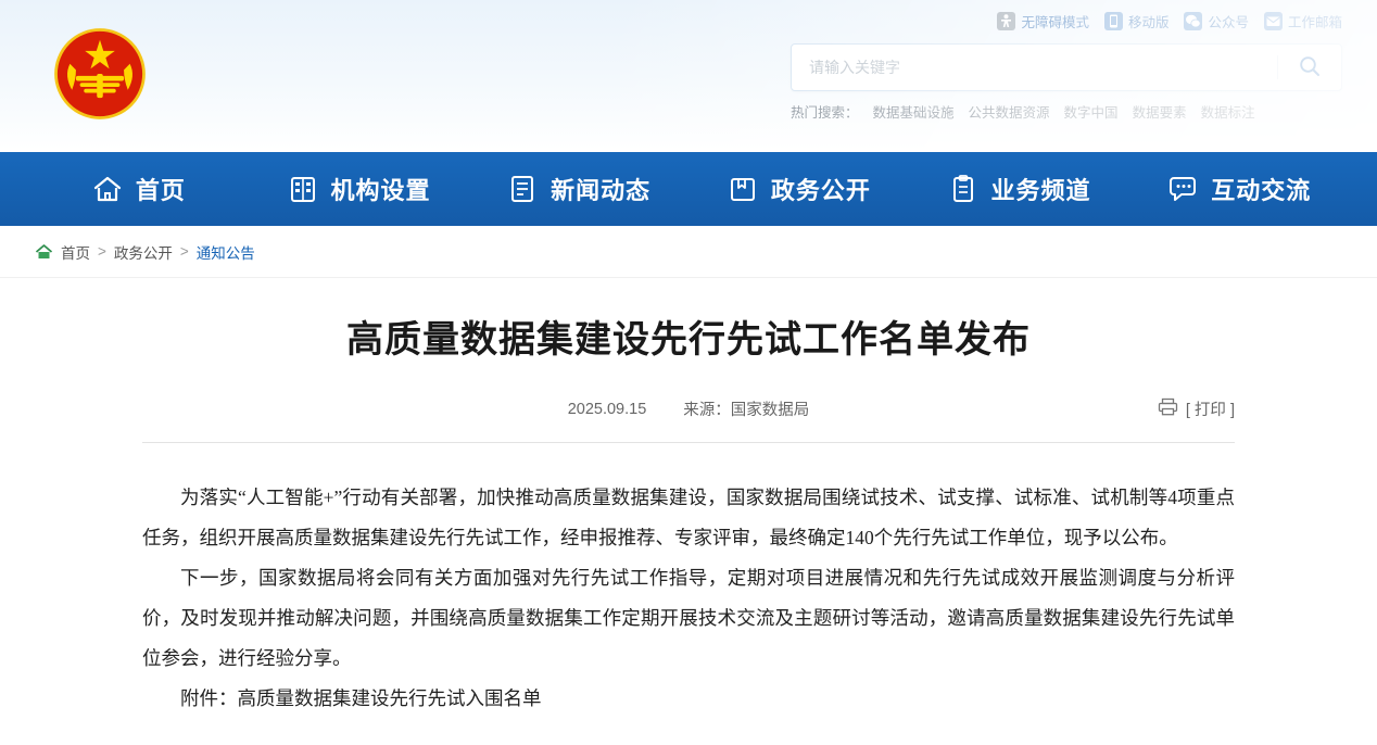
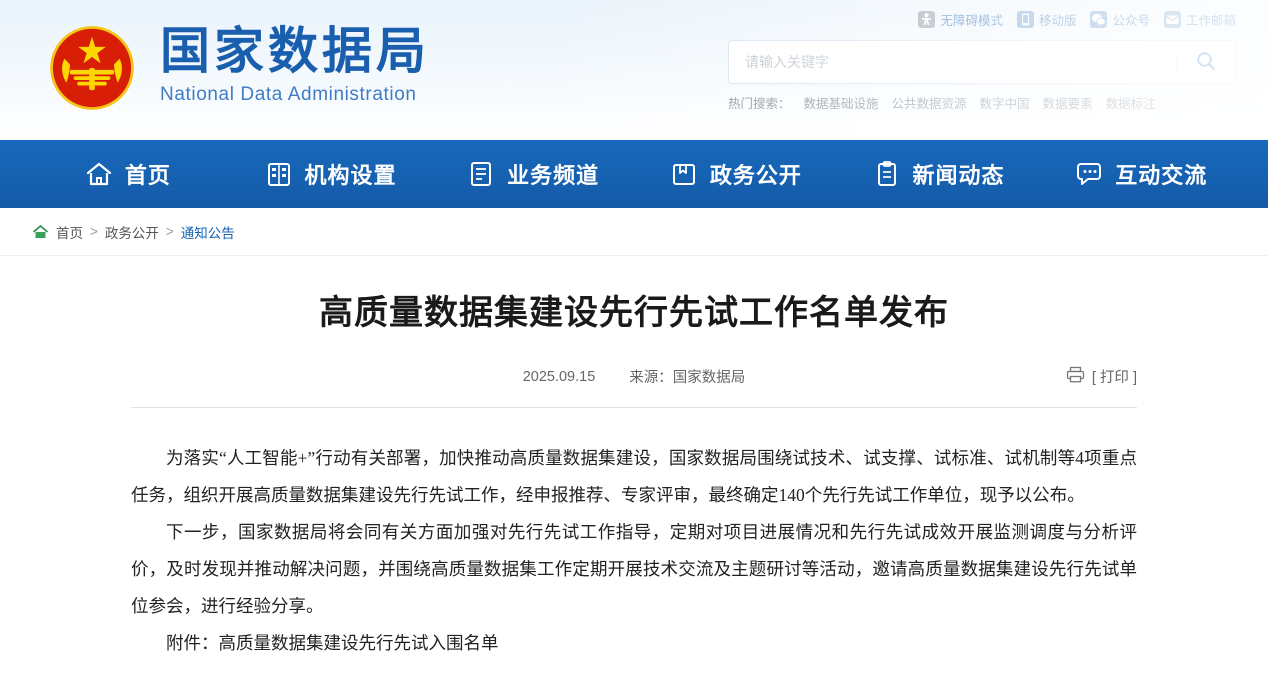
+ 国家数据局
+ National Data Administration
  首页
  机构设置
- 新闻动态
+ 业务频道
  政务公开
- 业务频道
+ 新闻动态
  互动交流
  首页
  >
  政务公开
  >
  通知公告
  高质量数据集建设先行先试工作名单发布
  2025.09.15
  来源：国家数据局
  [ 打印 ]
  为落实“人工智能+”行动有关部署，加快推动高质量数据集建设，国家数据局围绕试技术、试支撑、试标准、试机制等4项重点任务，组织开展高质量数据集建设先行先试工作，经申报推荐、专家评审，最终确定140个先行先试工作单位，现予以公布。
  下一步，国家数据局将会同有关方面加强对先行先试工作指导，定期对项目进展情况和先行先试成效开展监测调度与分析评价，及时发现并推动解决问题，并围绕高质量数据集工作定期开展技术交流及主题研讨等活动，邀请高质量数据集建设先行先试单位参会，进行经验分享。
  附件：高质量数据集建设先行先试入围名单
